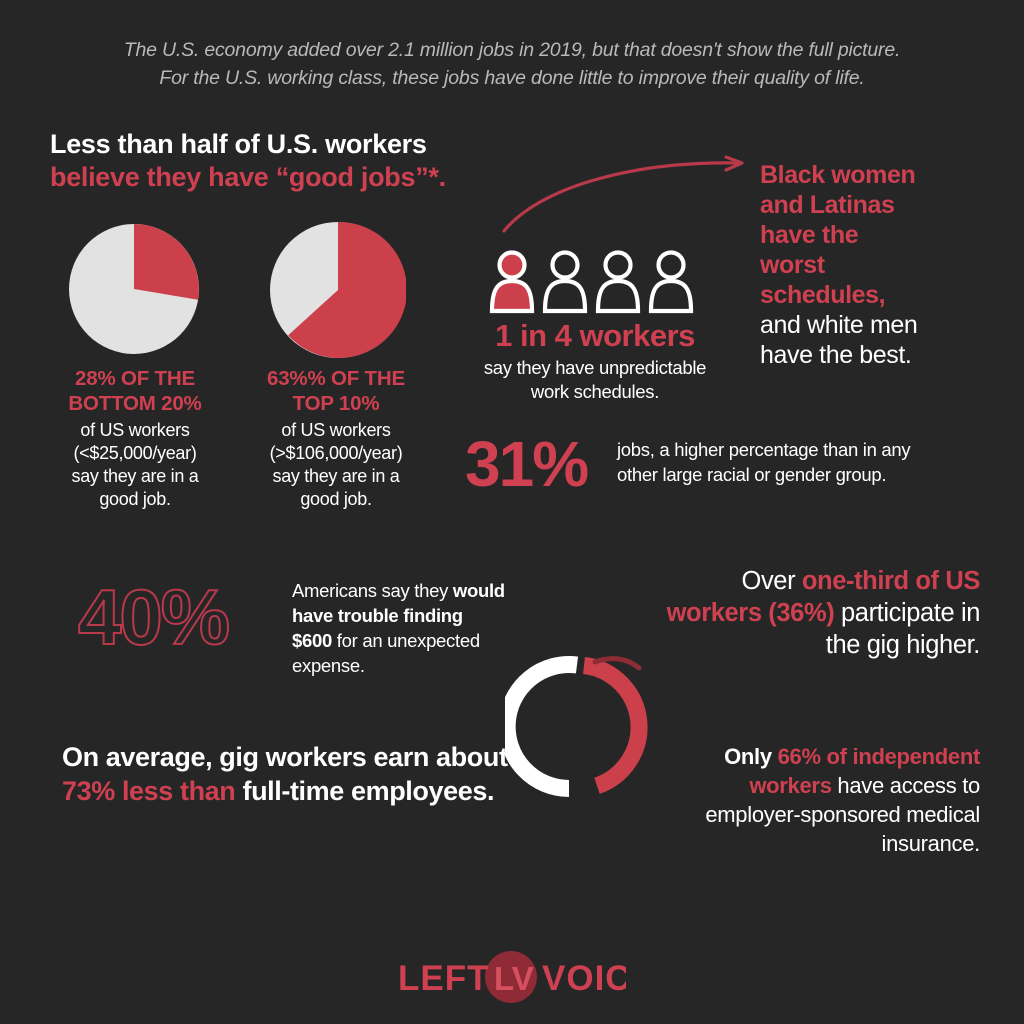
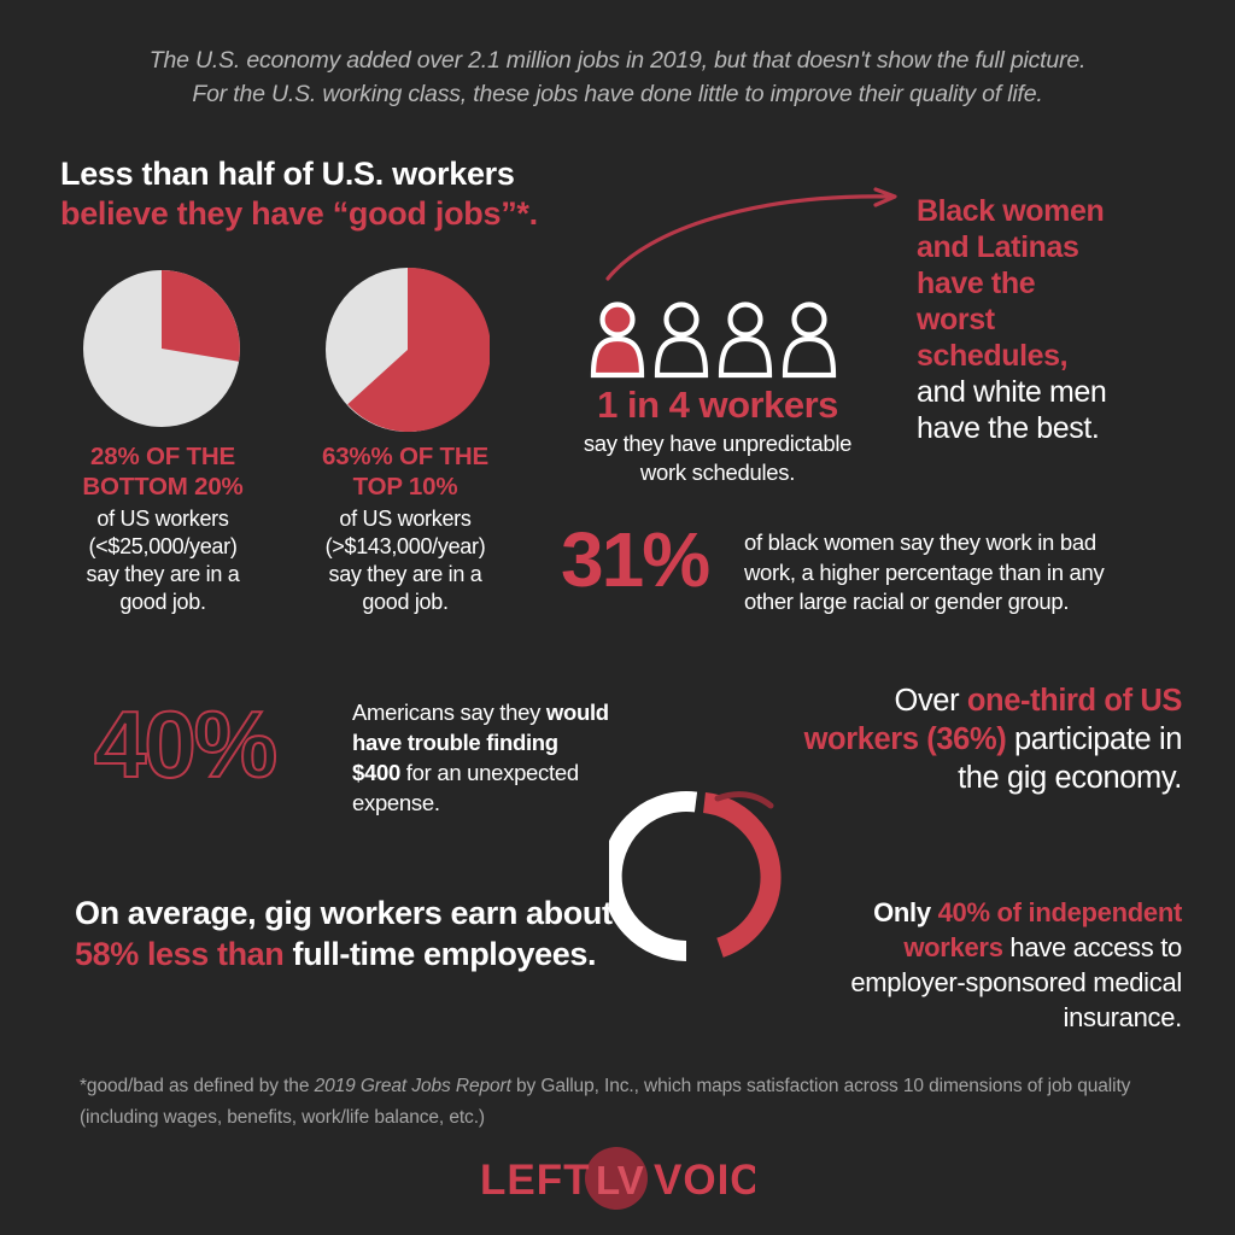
  The U.S. economy added over 2.1 million jobs in 2019, but that doesn't show the full picture.
  For the U.S. working class, these jobs have done little to improve their quality of life.
  Less than half of U.S. workers
  believe they have “good jobs”*.
  28% OF THE
  BOTTOM 20%
  of US workers
  (<$25,000/year)
  say they are in a
  good job.
  63%% OF THE
  TOP 10%
  of US workers
- (>$106,000/year)
+ (>$143,000/year)
  say they are in a
  good job.
  1 in 4 workers
  say they have unpredictable
  work schedules.
  Black women
  and Latinas
  have the
  worst
  schedules,
  and white men
  have the best.
  31%
+ of black women say they work in bad
- jobs, a higher percentage than in any
+ work, a higher percentage than in any
  other large racial or gender group.
  40%
- Americans say they would have trouble finding $600 for an unexpected expense.
+ Americans say they would have trouble finding $400 for an unexpected expense.
- On average, gig workers earn about 73% less than full-time employees.
+ On average, gig workers earn about 58% less than full-time employees.
- Over one-third of US workers (36%) participate in the gig higher.
+ Over one-third of US workers (36%) participate in the gig economy.
- Only 66% of independent workers have access to employer-sponsored medical insurance.
+ Only 40% of independent workers have access to employer-sponsored medical insurance.
+ *good/bad as defined by the 2019 Great Jobs Report by Gallup, Inc., which maps satisfaction across 10 dimensions of job quality (including wages, benefits, work/life balance, etc.)
  LEFT
  LV
  VOIC
